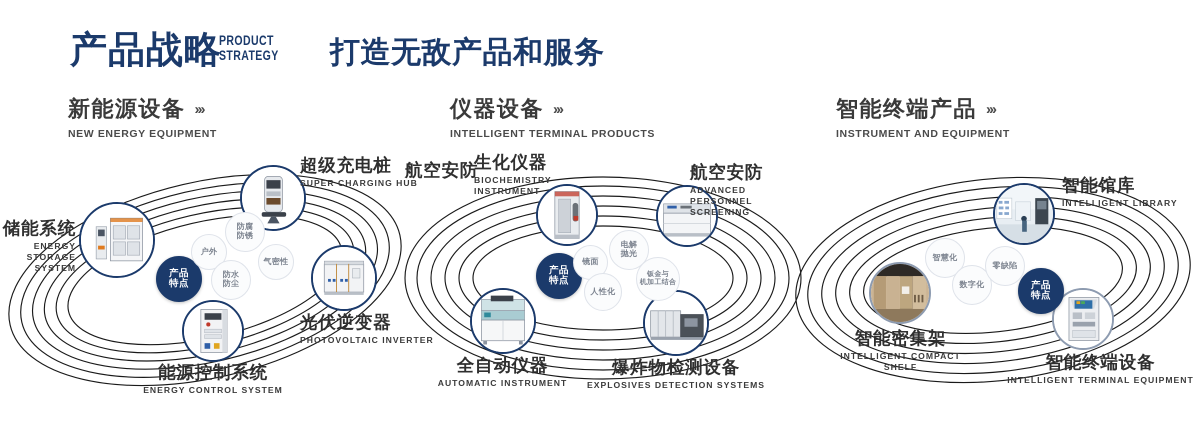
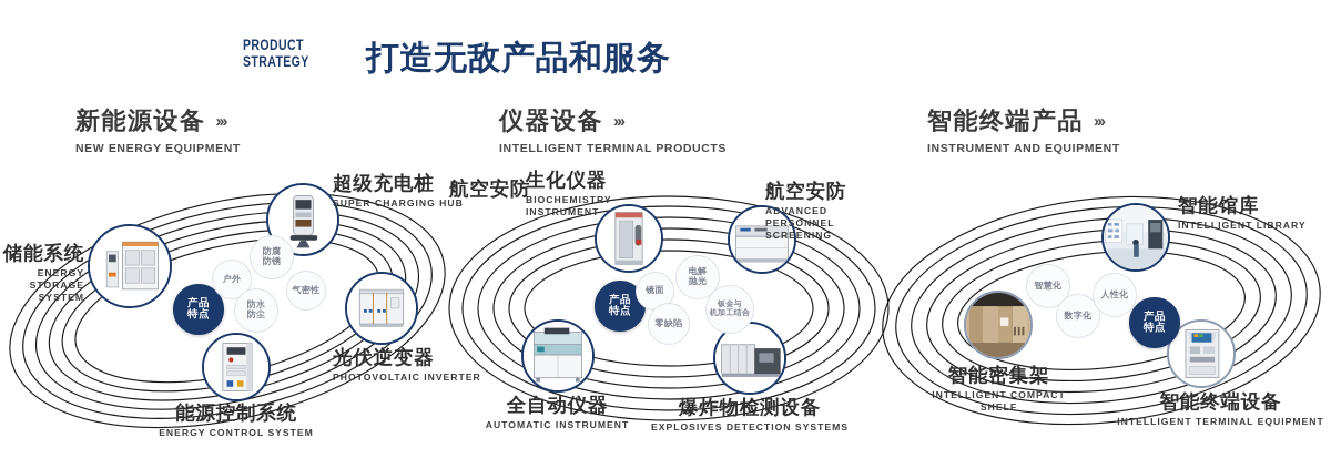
- 产品战略
  PRODUCT
  STRATEGY
  打造无敌产品和服务
  新能源设备 ›››
  NEW ENERGY EQUIPMENT
  仪器设备 ›››
  INTELLIGENT TERMINAL PRODUCTS
  智能终端产品 ›››
  INSTRUMENT AND EQUIPMENT
  储能系统
  ENERGY STORAGE SYSTEM
  超级充电桩
  SUPER CHARGING HUB
  光伏逆变器
  PHOTOVOLTAIC INVERTER
  能源控制系统
  ENERGY CONTROL SYSTEM
  产品
  特点
  户外
  防腐
  防锈
  防水
  防尘
  气密性
  航空安防
  生化仪器
  BIOCHEMISTRY INSTRUMENT
  航空安防
  ADVANCED PERSONNEL SCREENING
  全自动仪器
  AUTOMATIC INSTRUMENT
  爆炸物检测设备
  EXPLOSIVES DETECTION SYSTEMS
  产品
  特点
  镜面
  电解
  抛光
- 人性化
+ 零缺陷
  智能馆库
  INTELLIGENT LIBRARY
  智能密集架
  INTELLIGENT COMPACT SHELF
  智能终端设备
  INTELLIGENT TERMINAL EQUIPMENT
  产品
  特点
  智慧化
  数字化
- 零缺陷
+ 人性化
